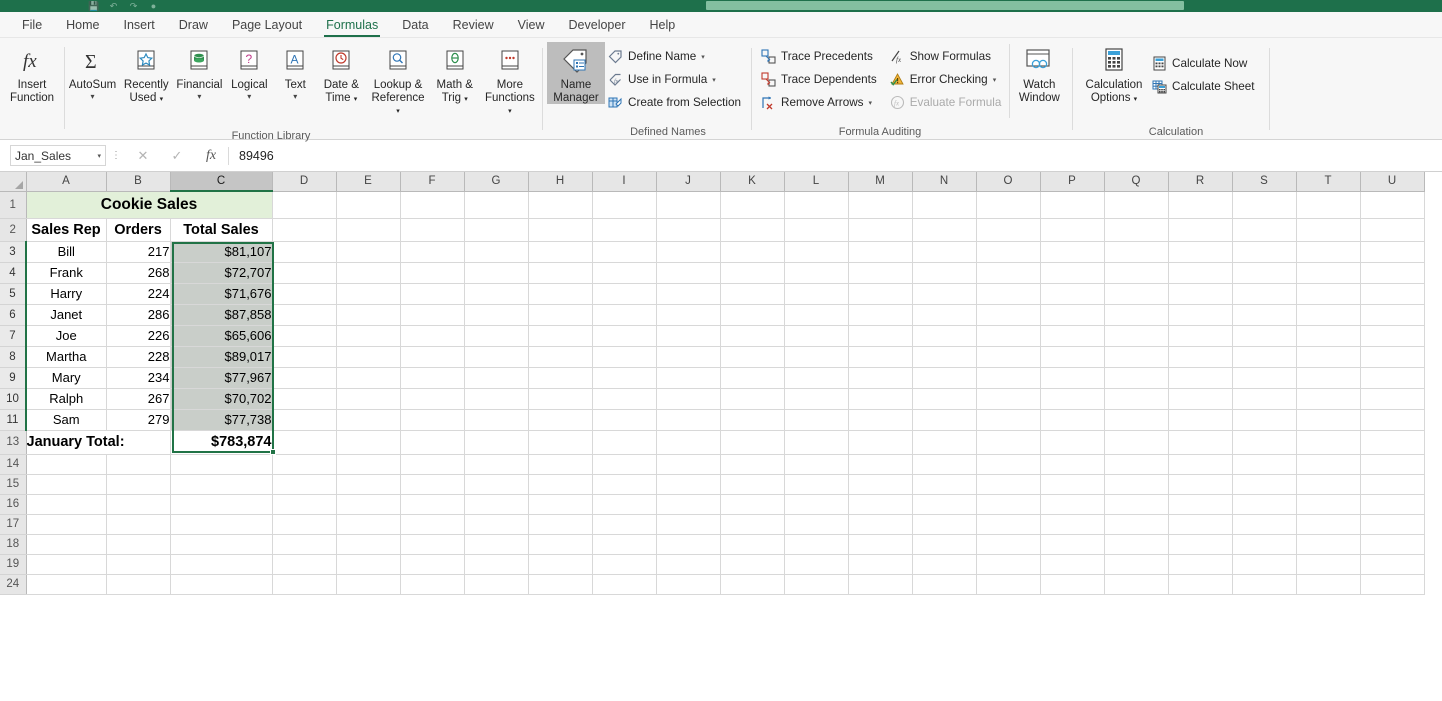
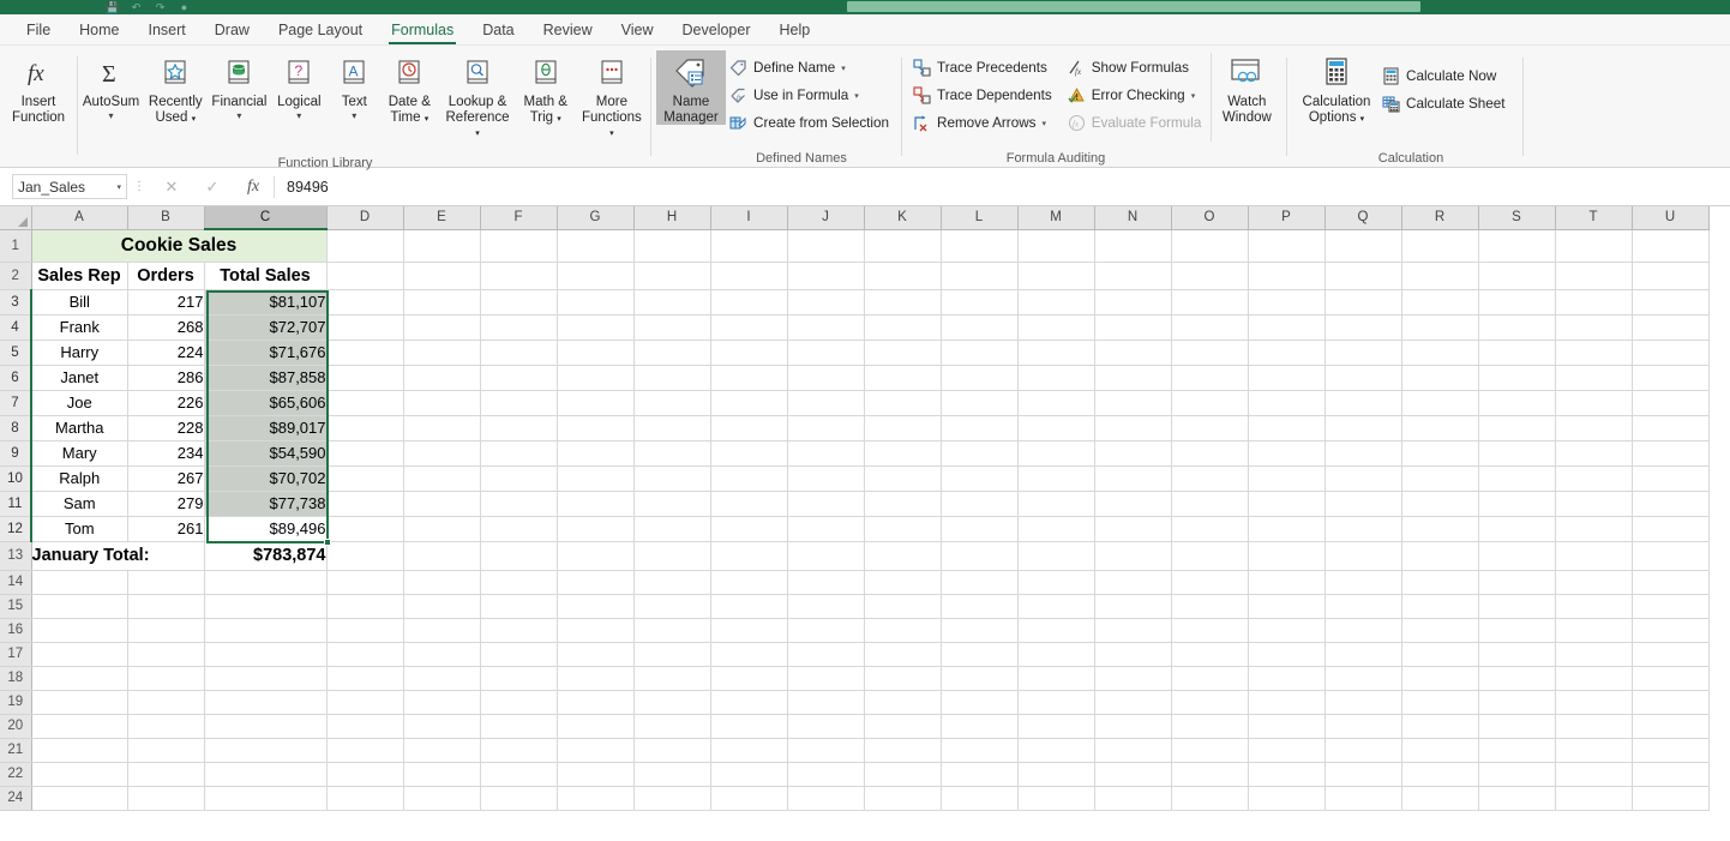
  💾
  ↶
  ↷
  ●
  File
  Home
  Insert
  Draw
  Page Layout
  Formulas
  Data
  Review
  View
  Developer
  Help
  fx
  Insert
  Function
  Σ
  AutoSum
  ▾
  Recently
  Used
  Financial
  ▾
  ?
  Logical
  ▾
  A
  Text
  ▾
  Date &
  Time
  Lookup &
  Reference
  Math &
  Trig
  More
  Functions
  Function Library
  Name
  Manager
  Define Name
  Use in Formula
  Create from Selection
  Defined Names
  Trace Precedents
  Trace Dependents
  Remove Arrows
  fx
  Show Formulas
  Error Checking
  fx
  Evaluate Formula
  Watch
  Window
  Formula Auditing
  Calculation
  Options
  Calculate Now
  Calculate Sheet
  Calculation
  Jan_Sales
  ⋮
  ✕
  ✓
  fx
  89496
  	A	B	C	D	E	F	G	H	I	J	K	L	M	N	O	P	Q	R	S	T	U
  1	Cookie Sales
  2	Sales Rep	Orders	Total Sales
  3	Bill	217	$81,107
  4	Frank	268	$72,707
  5	Harry	224	$71,676
  6	Janet	286	$87,858
  7	Joe	226	$65,606
  8	Martha	228	$89,017
- 9	Mary	234	$77,967
+ 9	Mary	234	$54,590
  10	Ralph	267	$70,702
  11	Sam	279	$77,738
+ 12	Tom	261	$89,496
  13	January Total:	$783,874
  14
  15
  16
  17
  18
  19
+ 20
+ 21
+ 22
  24
